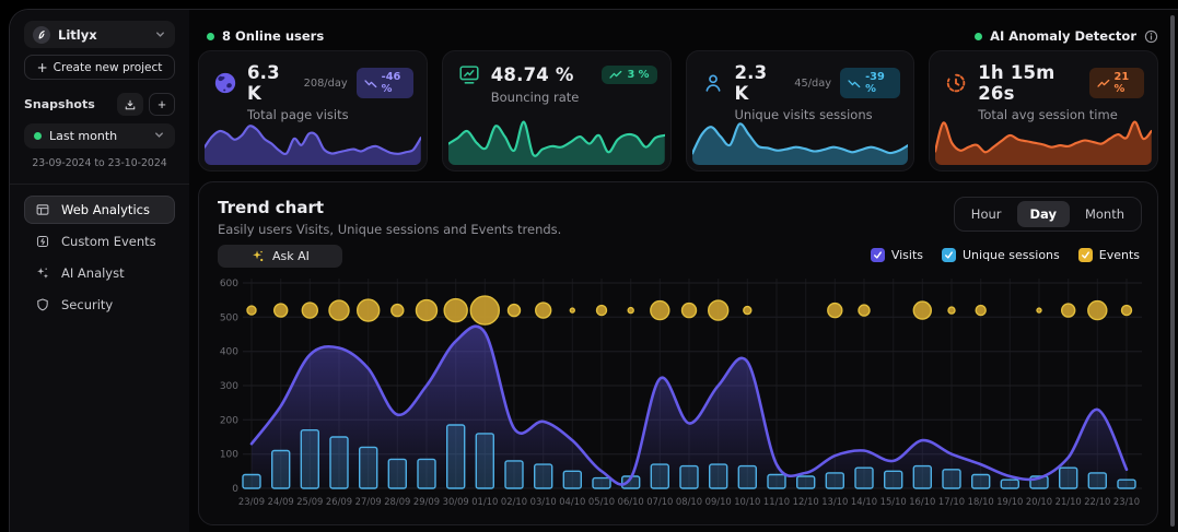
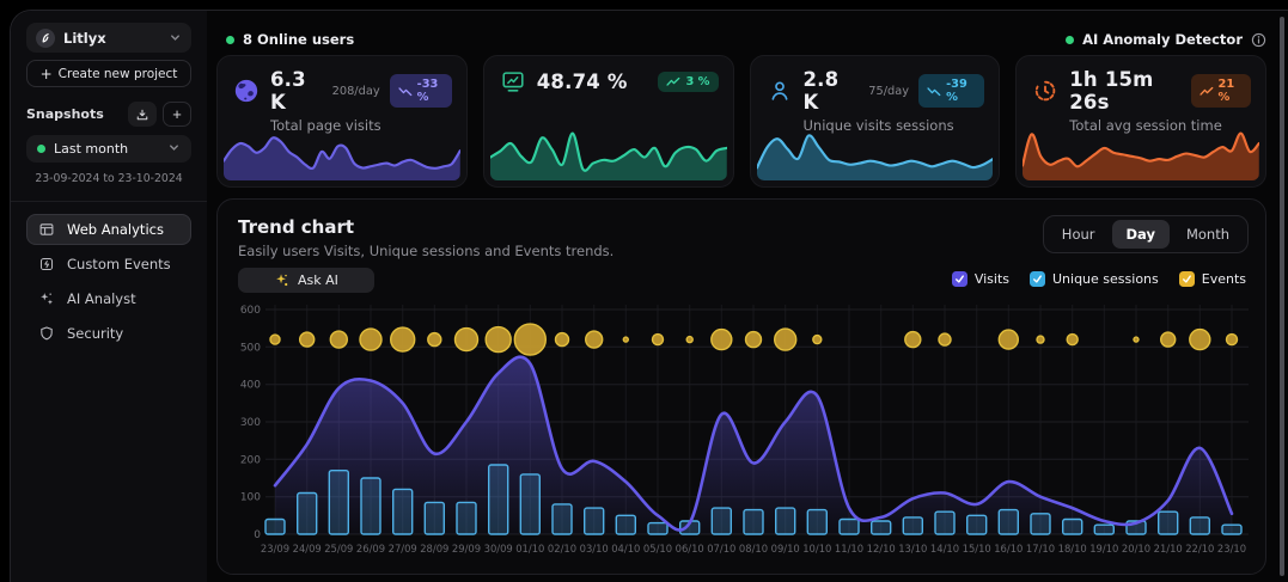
  Litlyx
  +
  Create new project
  Snapshots
  +
  Last month
  23-09-2024 to 23-10-2024
  Web Analytics
  Custom Events
  AI Analyst
  Security
  8 Online users
  AI Anomaly Detector
  6.3 K
  208/day
- -46 %
+ -33 %
  Total page visits
  48.74 %
  3 %
- Bouncing rate
- 2.3 K
+ 2.8 K
- 45/day
+ 75/day
  -39 %
  Unique visits sessions
  1h 15m 26s
  21 %
  Total avg session time
  Trend chart
  Easily users Visits, Unique sessions and Events trends.
  Hour
  Day
  Month
  Ask AI
  Visits
  Unique sessions
  Events
  0
  100
  200
  300
  400
  500
  600
  23/09
  24/09
  25/09
  26/09
  27/09
  28/09
  29/09
  30/09
  01/10
  02/10
  03/10
  04/10
  05/10
  06/10
  07/10
  08/10
  09/10
  10/10
  11/10
  12/10
  13/10
  14/10
  15/10
  16/10
  17/10
  18/10
  19/10
  20/10
  21/10
  22/10
  23/10
